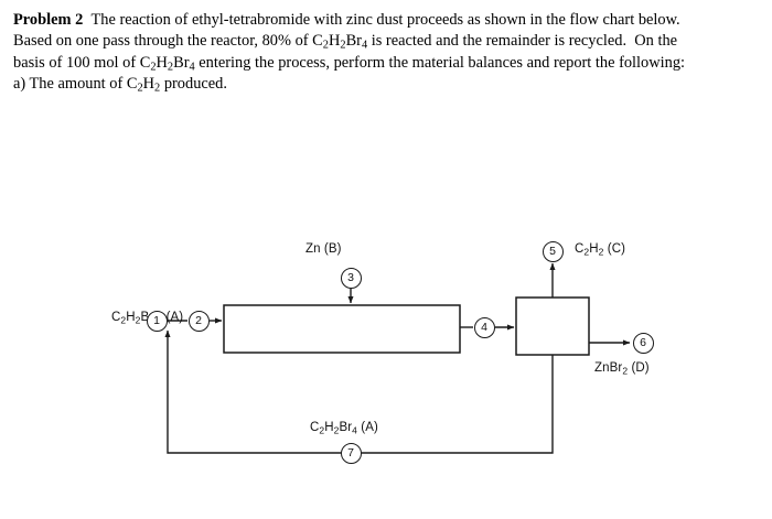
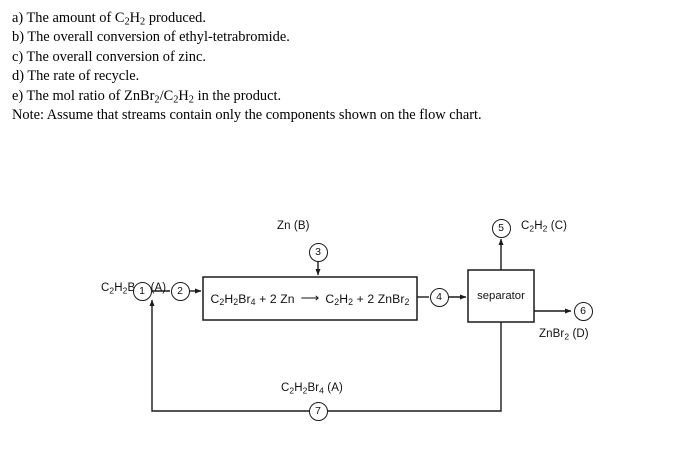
- Problem 2 The reaction of ethyl-tetrabromide with zinc dust proceeds as shown in the flow chart below.
- Based on one pass through the reactor, 80% of C2H2Br4 is reacted and the remainder is recycled. On the
- basis of 100 mol of C2H2Br4 entering the process, perform the material balances and report the following:
  a) The amount of C2H2 produced.
+ b) The overall conversion of ethyl-tetrabromide.
+ c) The overall conversion of zinc.
+ d) The rate of recycle.
+ e) The mol ratio of ZnBr2/C2H2 in the product.
+ Note: Assume that streams contain only the components shown on the flow chart.
+ C2H2Br4 + 2 Zn
+ ⟶
+ C2H2 + 2 ZnBr2
+ separator
  C2H2B (A)
  Zn (B)
  C2H2 (C)
  ZnBr2 (D)
  C2H2Br4 (A)
  1
  2
  3
  4
  5
  6
  7
